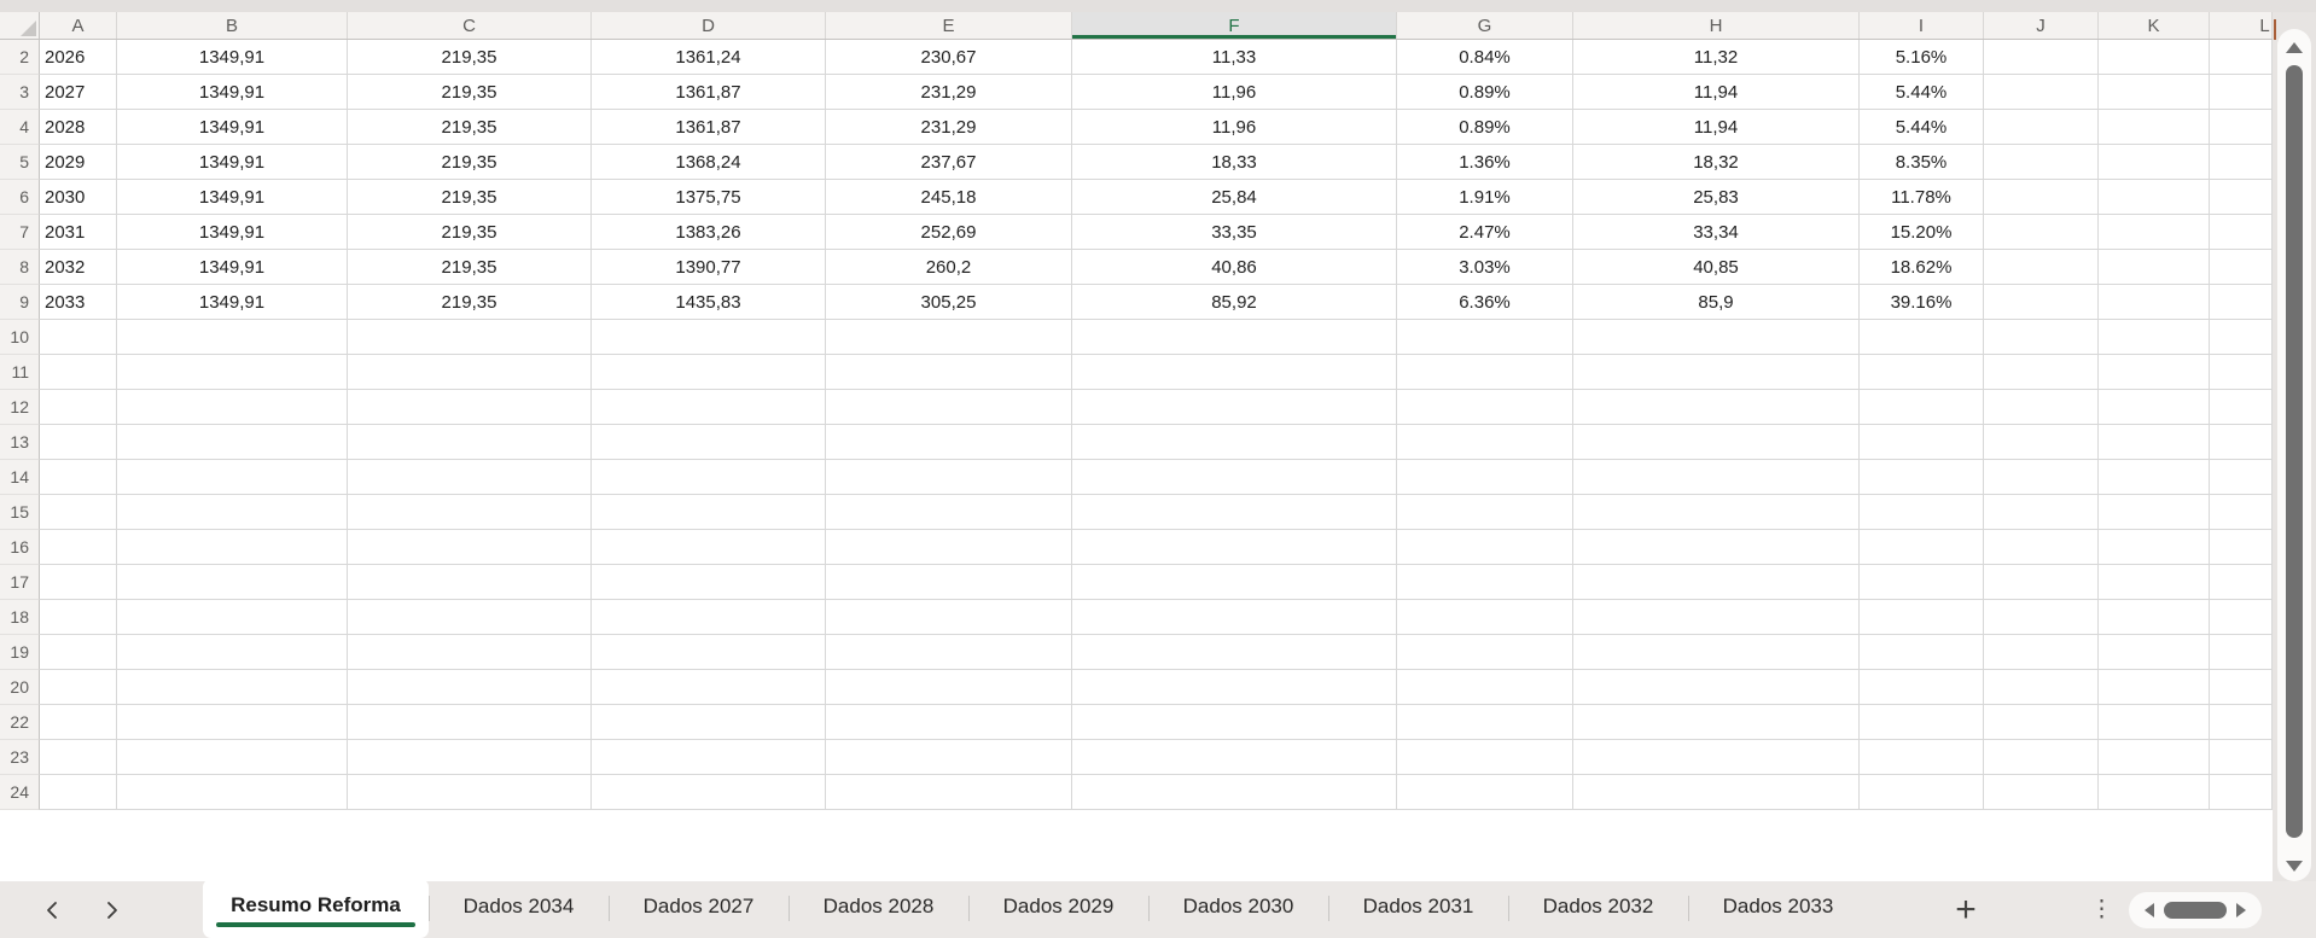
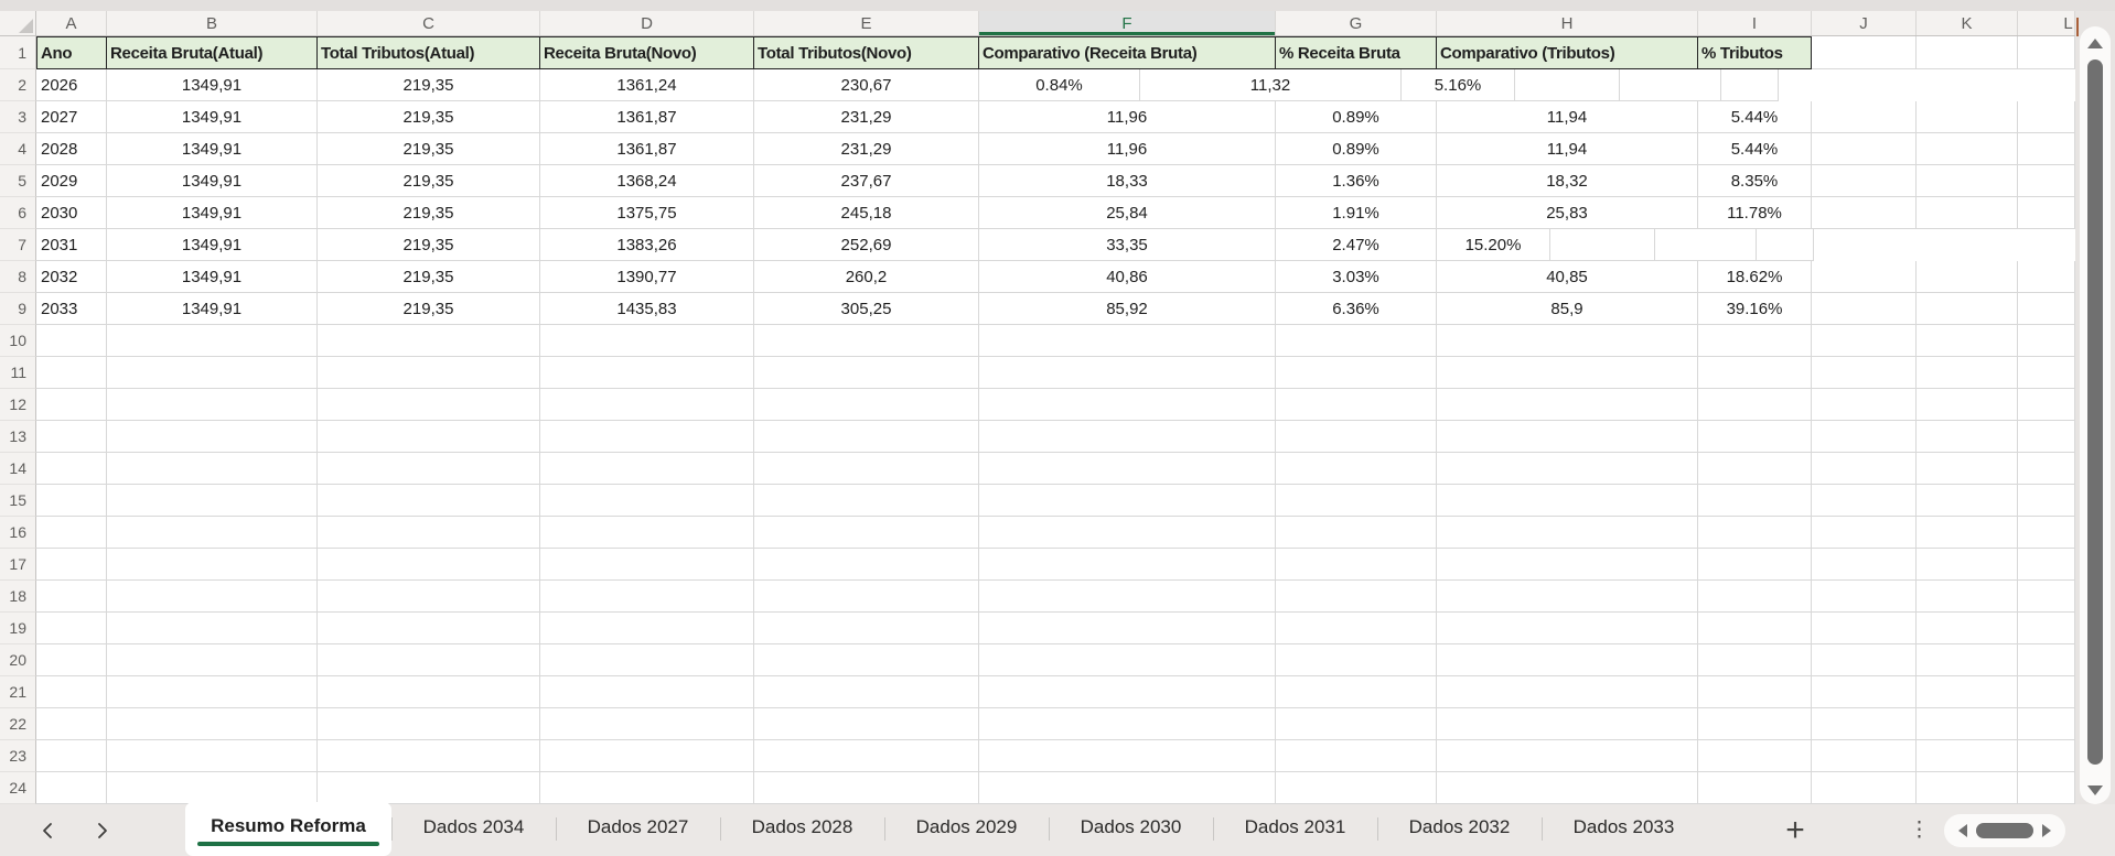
  A
  B
  C
  D
  E
  F
  G
  H
  I
  J
  K
  L
+ 1
+ Ano
+ Receita Bruta(Atual)
+ Total Tributos(Atual)
+ Receita Bruta(Novo)
+ Total Tributos(Novo)
+ Comparativo (Receita Bruta)
+ % Receita Bruta
+ Comparativo (Tributos)
+ % Tributos
  2
  2026
  1349,91
  219,35
  1361,24
  230,67
- 11,33
  0.84%
  11,32
  5.16%
  3
  2027
  1349,91
  219,35
  1361,87
  231,29
  11,96
  0.89%
  11,94
  5.44%
  4
  2028
  1349,91
  219,35
  1361,87
  231,29
  11,96
  0.89%
  11,94
  5.44%
  5
  2029
  1349,91
  219,35
  1368,24
  237,67
  18,33
  1.36%
  18,32
  8.35%
  6
  2030
  1349,91
  219,35
  1375,75
  245,18
  25,84
  1.91%
  25,83
  11.78%
  7
  2031
  1349,91
  219,35
  1383,26
  252,69
  33,35
  2.47%
- 33,34
  15.20%
  8
  2032
  1349,91
  219,35
  1390,77
  260,2
  40,86
  3.03%
  40,85
  18.62%
  9
  2033
  1349,91
  219,35
  1435,83
  305,25
  85,92
  6.36%
  85,9
  39.16%
  10
  11
  12
  13
  14
  15
  16
  17
  18
  19
  20
+ 21
  22
  23
  24
  Resumo Reforma
  Dados 2034
  Dados 2027
  Dados 2028
  Dados 2029
  Dados 2030
  Dados 2031
  Dados 2032
  Dados 2033
  +
  ⋮
